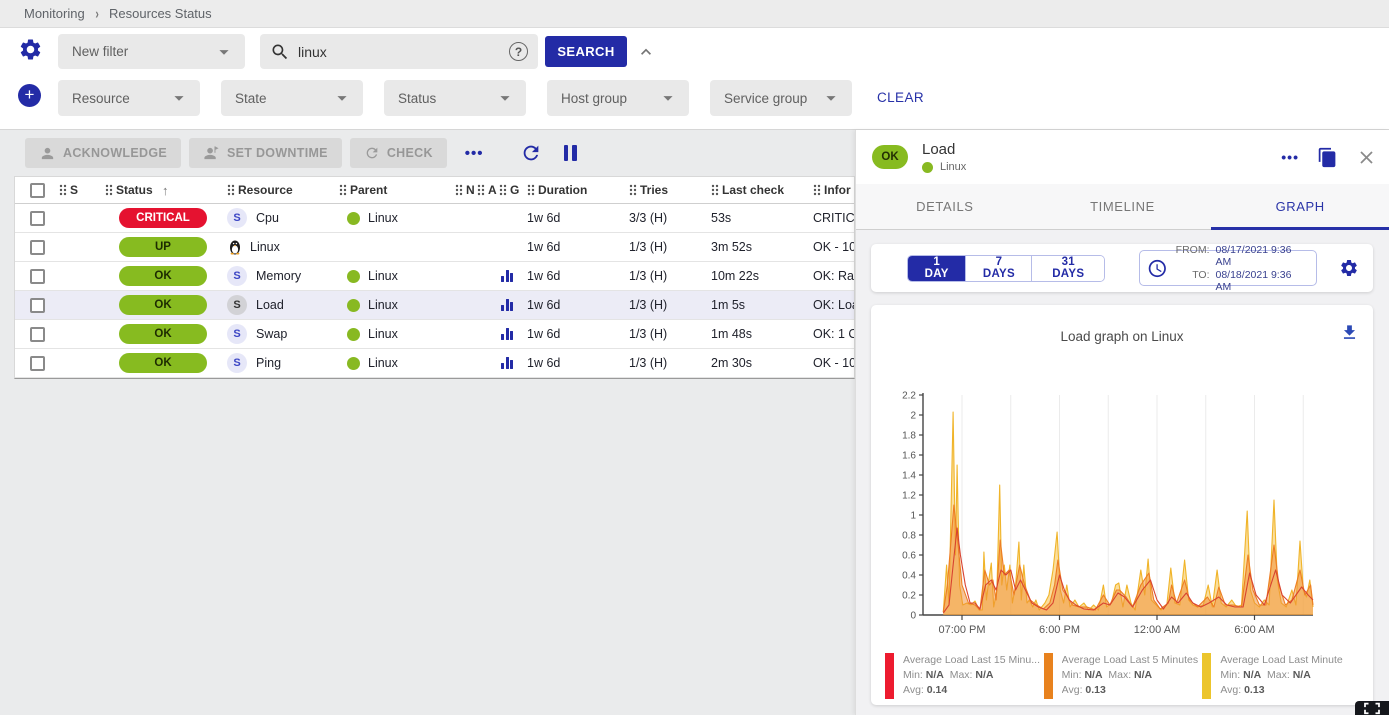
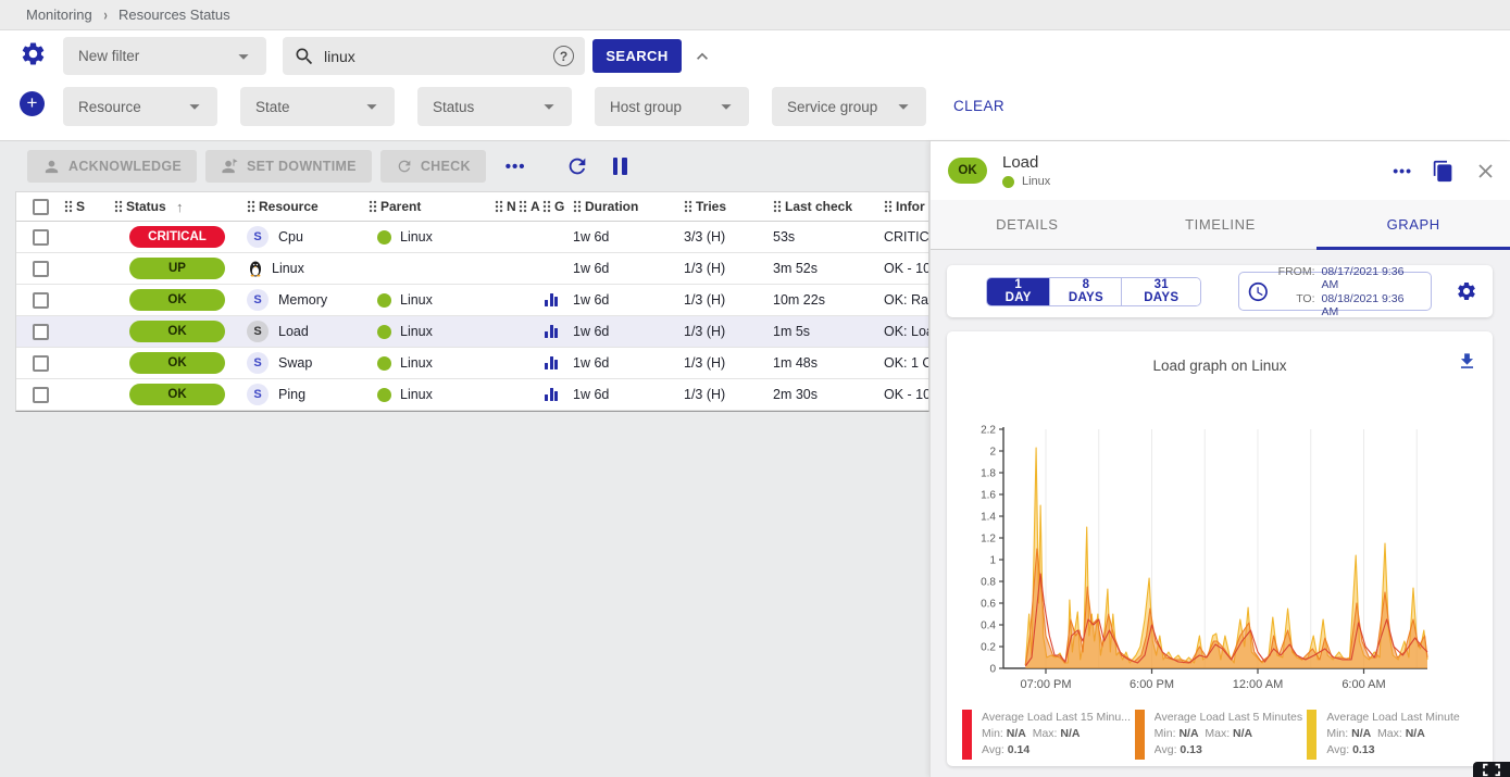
  Monitoring
  ›
  Resources Status
  New filter
  linux
  ?
  SEARCH
  +
  Resource
  State
  Status
  Host group
  Service group
  CLEAR
  ACKNOWLEDGE
  SET DOWNTIME
  CHECK
  •••
  S
  Status
  ↑
  Resource
  Parent
  N
  A
  G
  Duration
  Tries
  Last check
  Infor
  CRITICAL
  S
  Cpu
  Linux
  1w 6d
  3/3 (H)
  53s
  CRITIC
  UP
  Linux
  1w 6d
  1/3 (H)
  3m 52s
  OK - 10
  OK
  S
  Memory
  Linux
  1w 6d
  1/3 (H)
  10m 22s
  OK: Ra
  OK
  S
  Load
  Linux
  1w 6d
  1/3 (H)
  1m 5s
  OK: Lo
  OK
  S
  Swap
  Linux
  1w 6d
  1/3 (H)
  1m 48s
  OK: 1 C
  OK
  S
  Ping
  Linux
  1w 6d
  1/3 (H)
  2m 30s
  OK - 10
  OK
  Load
  Linux
  •••
  DETAILS
  TIMELINE
  GRAPH
  1 DAY
- 7 DAYS
+ 8 DAYS
  31 DAYS
  FROM:
  08/17/2021 9:36 AM
  TO:
  08/18/2021 9:36 AM
  Load graph on Linux
  0
  0.2
  0.4
  0.6
  0.8
  1
  1.2
  1.4
  1.6
  1.8
  2
  2.2
  07:00 PM
  6:00 PM
  12:00 AM
  6:00 AM
  Average Load Last 15 Minu...
  Min: N/A Max: N/A
  Avg: 0.14
  Average Load Last 5 Minutes
  Min: N/A Max: N/A
  Avg: 0.13
  Average Load Last Minute
  Min: N/A Max: N/A
  Avg: 0.13
